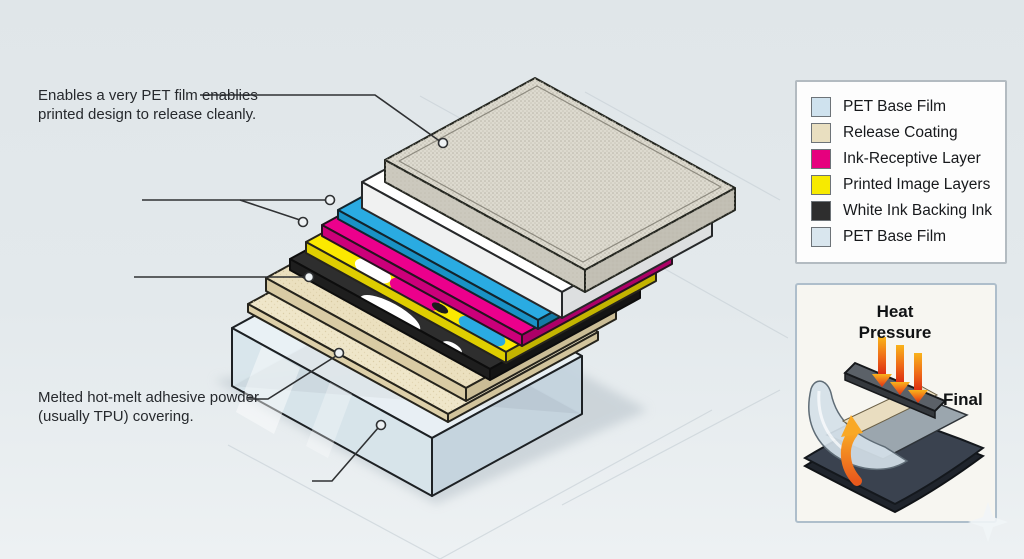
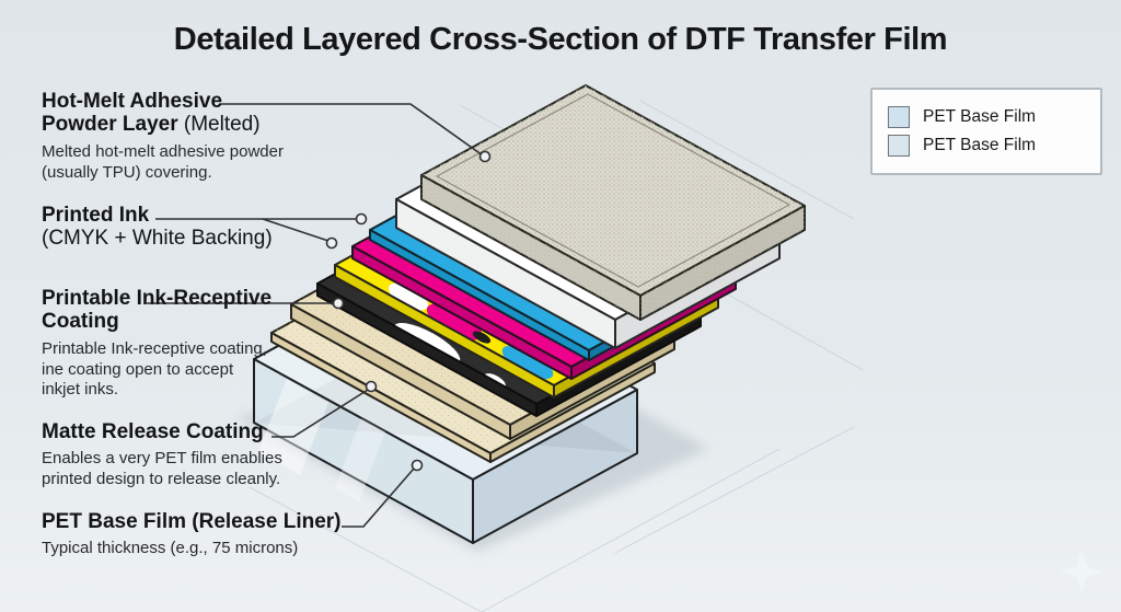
+ Detailed Layered Cross-Section of DTF Transfer Film
+ Hot-Melt Adhesive Powder Layer (Melted)
- Enables a very PET film enablies printed design to release cleanly.
+ Melted hot-melt adhesive powder (usually TPU) covering.
+ Printed Ink
+ (CMYK + White Backing)
+ Printable Ink-Receptive Coating
+ Printable Ink-receptive coating, ine coating open to accept inkjet inks.
+ Matte Release Coating
- Melted hot-melt adhesive powder (usually TPU) covering.
+ Enables a very PET film enablies printed design to release cleanly.
+ PET Base Film (Release Liner)
+ Typical thickness (e.g., 75 microns)
  PET Base Film
- Release Coating
- Ink-Receptive Layer
- Printed Image Layers
- White Ink Backing Ink
  PET Base Film
- Heat
- Pressure
- Final
